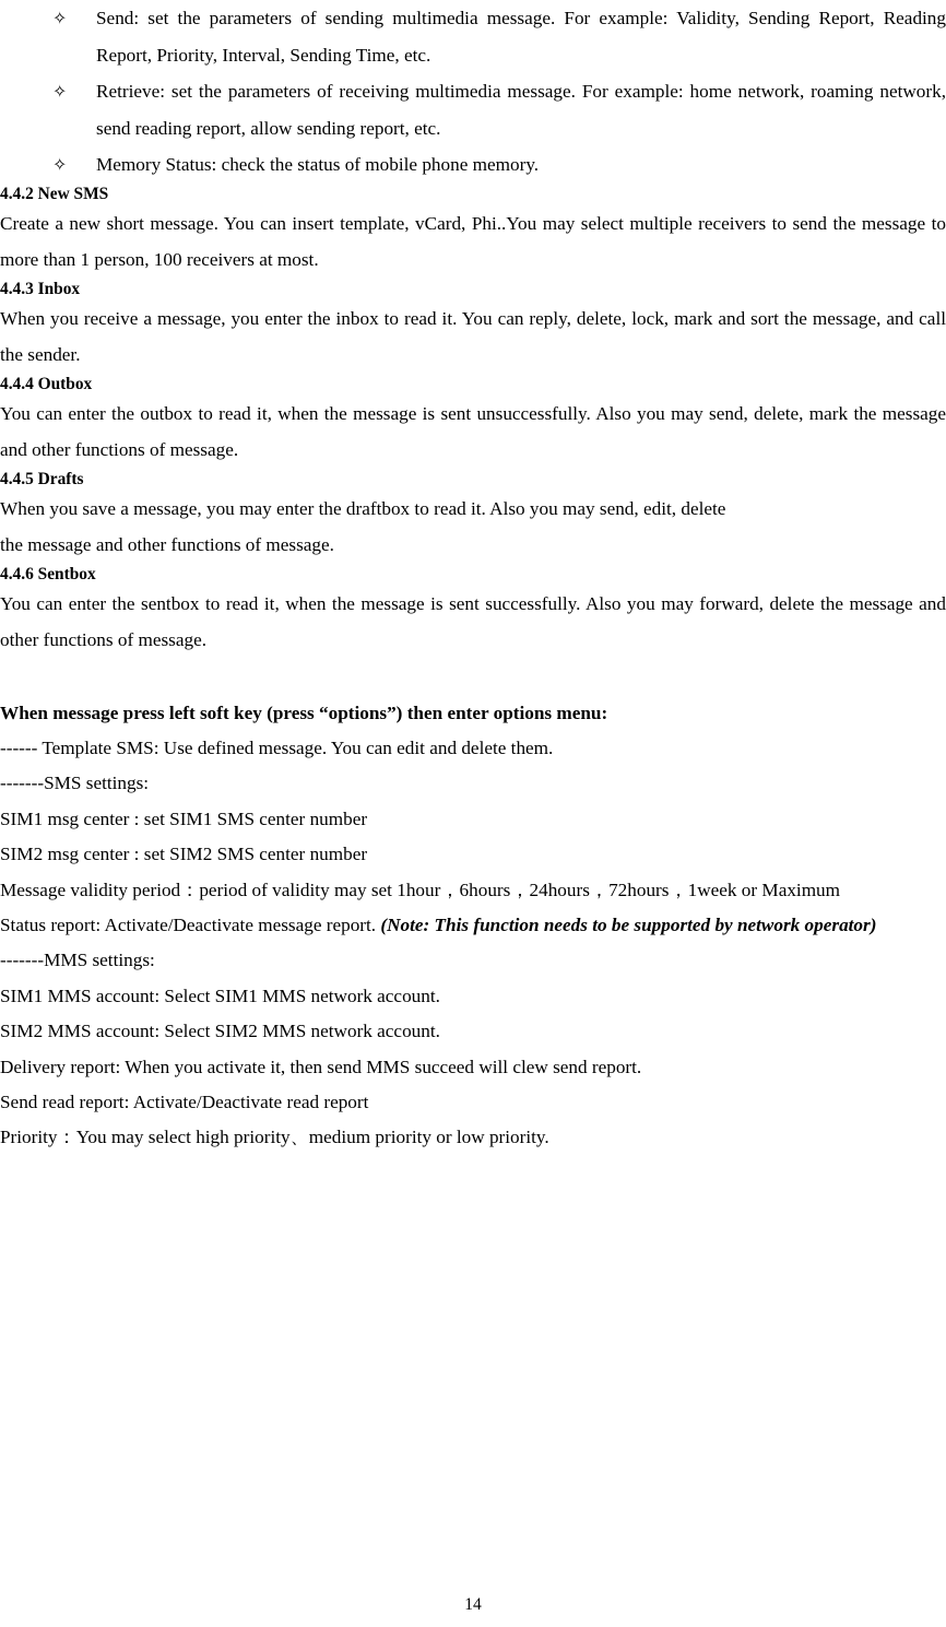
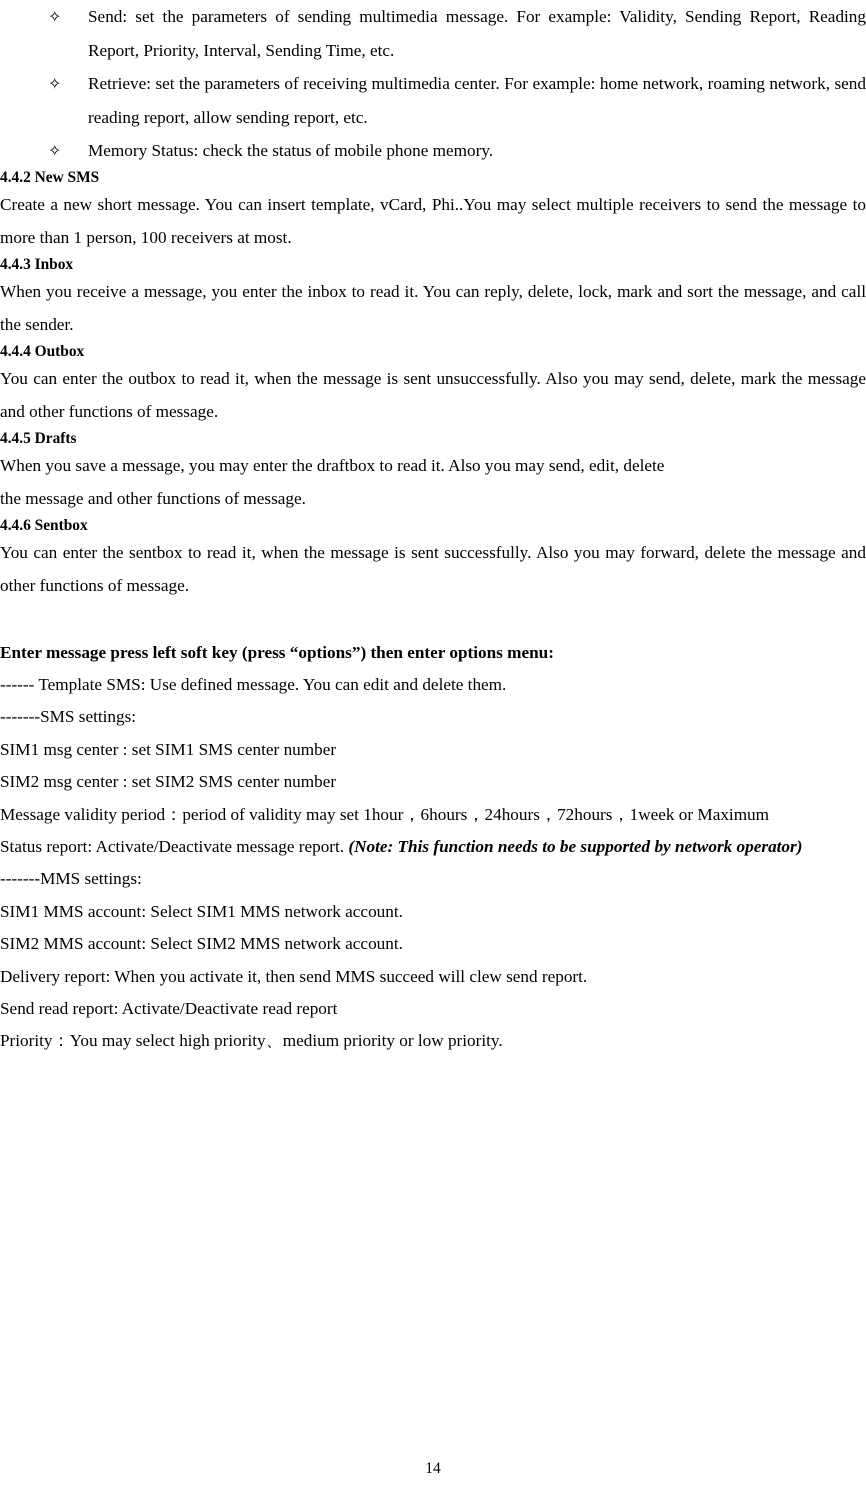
  ✧
  Send: set the parameters of sending multimedia message. For example: Validity, Sending Report, Reading Report, Priority, Interval, Sending Time, etc.
  ✧
- Retrieve: set the parameters of receiving multimedia message. For example: home network, roaming network, send reading report, allow sending report, etc.
+ Retrieve: set the parameters of receiving multimedia center. For example: home network, roaming network, send reading report, allow sending report, etc.
  ✧
  Memory Status: check the status of mobile phone memory.
  4.4.2 New SMS
  Create a new short message. You can insert template, vCard, Phi..You may select multiple receivers to send the message to more than 1 person, 100 receivers at most.
  4.4.3 Inbox
  When you receive a message, you enter the inbox to read it. You can reply, delete, lock, mark and sort the message, and call the sender.
  4.4.4 Outbox
  You can enter the outbox to read it, when the message is sent unsuccessfully. Also you may send, delete, mark the message and other functions of message.
  4.4.5 Drafts
  When you save a message, you may enter the draftbox to read it. Also you may send, edit, delete
  the message and other functions of message.
  4.4.6 Sentbox
  You can enter the sentbox to read it, when the message is sent successfully. Also you may forward, delete the message and other functions of message.
- When message press left soft key (press “options”) then enter options menu:
+ Enter message press left soft key (press “options”) then enter options menu:
  ------ Template SMS: Use defined message. You can edit and delete them.
  -------SMS settings:
  SIM1 msg center : set SIM1 SMS center number
  SIM2 msg center : set SIM2 SMS center number
  Message validity period：period of validity may set 1hour，6hours，24hours，72hours，1week or Maximum
  Status report: Activate/Deactivate message report. (Note: This function needs to be supported by network operator)
  -------MMS settings:
  SIM1 MMS account: Select SIM1 MMS network account.
  SIM2 MMS account: Select SIM2 MMS network account.
  Delivery report: When you activate it, then send MMS succeed will clew send report.
  Send read report: Activate/Deactivate read report
  Priority：You may select high priority、medium priority or low priority.
  14
